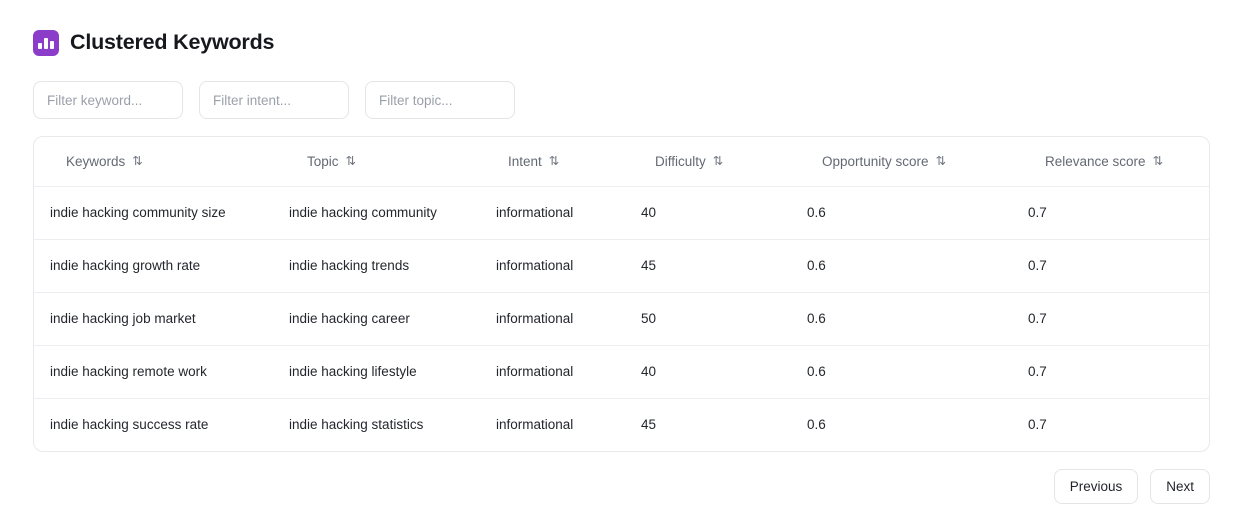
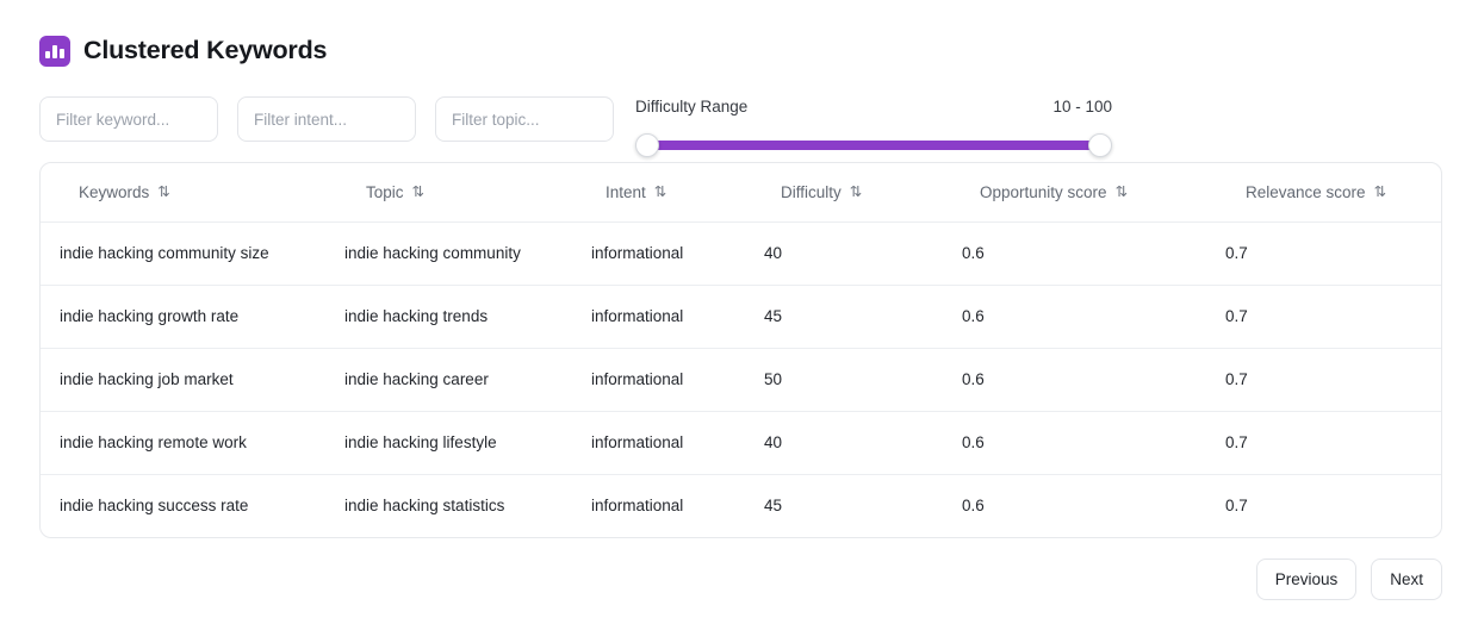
  Clustered Keywords
  Filter keyword...
  Filter intent...
  Filter topic...
+ Difficulty Range
+ 10 - 100
  Keywords ⇅	Topic ⇅	Intent ⇅	Difficulty ⇅	Opportunity score ⇅	Relevance score ⇅
  indie hacking community size	indie hacking community	informational	40	0.6	0.7
  indie hacking growth rate	indie hacking trends	informational	45	0.6	0.7
  indie hacking job market	indie hacking career	informational	50	0.6	0.7
  indie hacking remote work	indie hacking lifestyle	informational	40	0.6	0.7
  indie hacking success rate	indie hacking statistics	informational	45	0.6	0.7
  Previous
  Next
